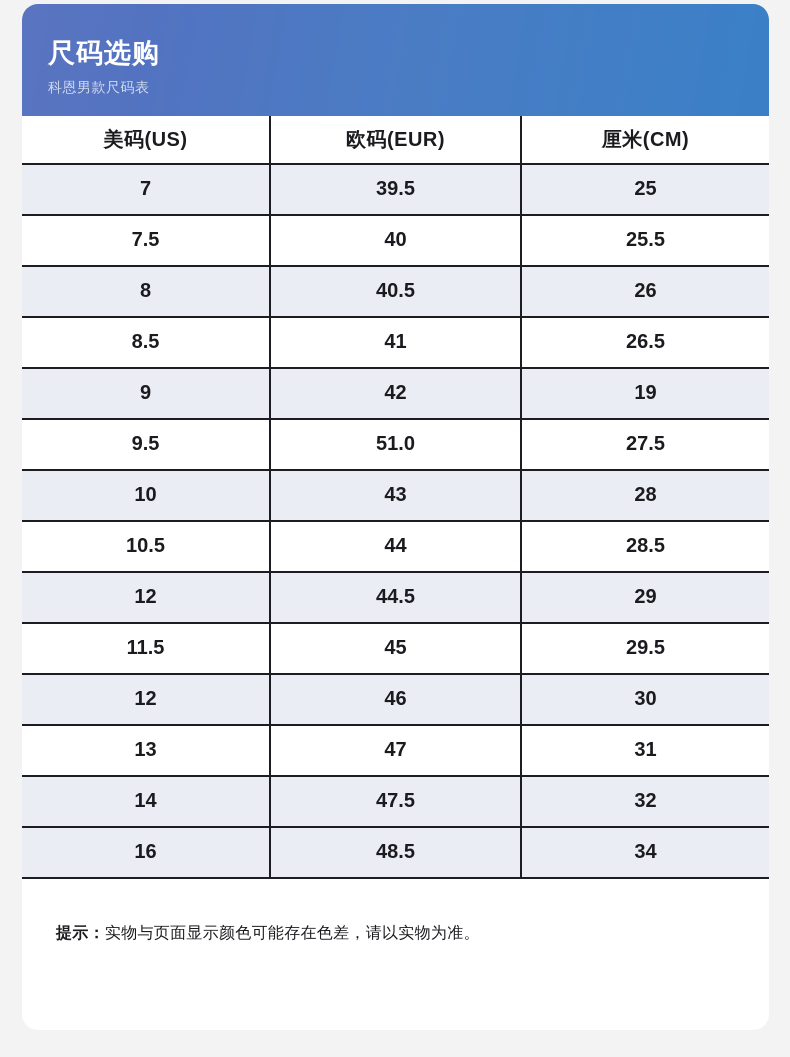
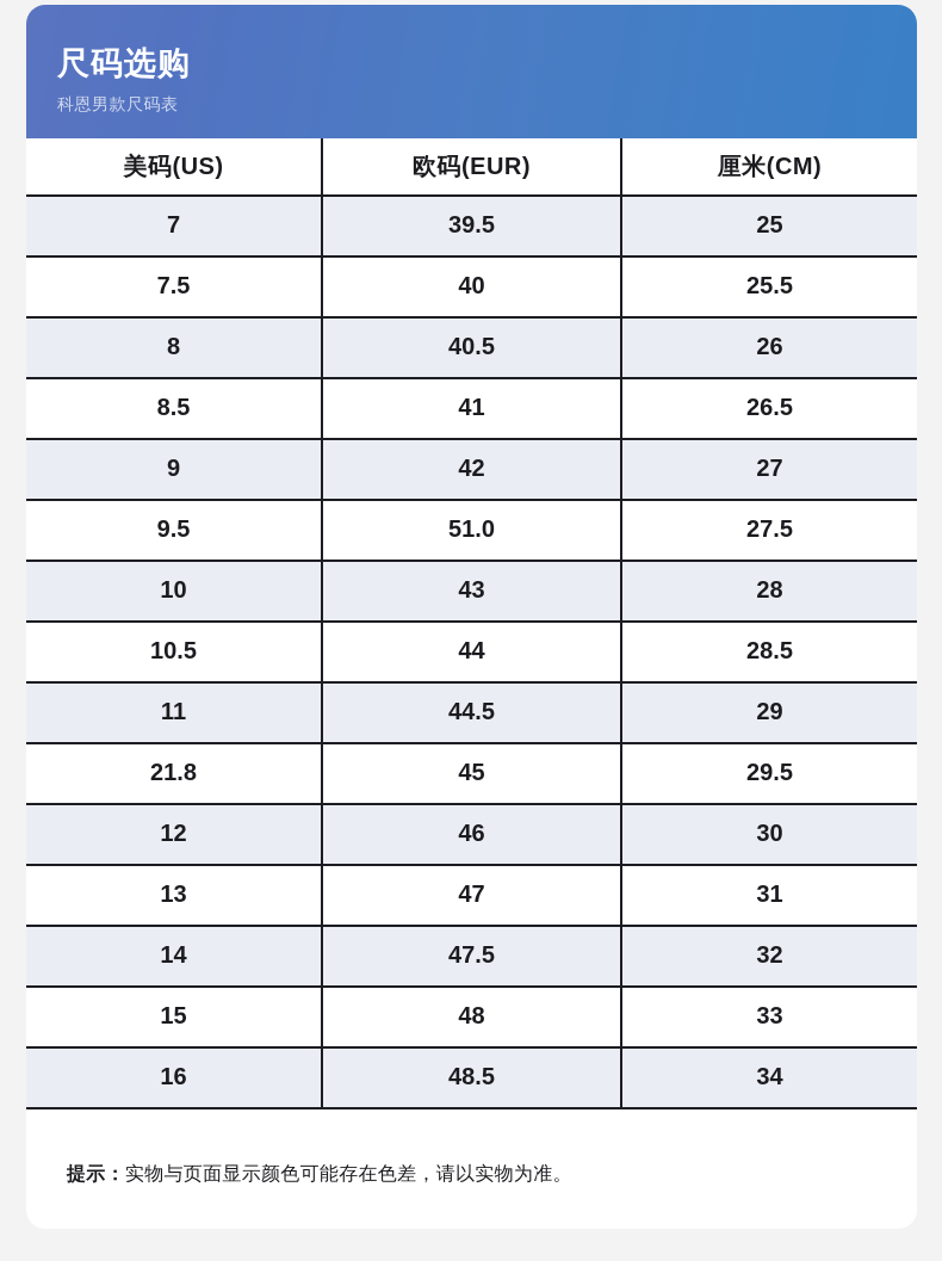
  尺码选购
  科恩男款尺码表
  美码(US)	欧码(EUR)	厘米(CM)
  7	39.5	25
  7.5	40	25.5
  8	40.5	26
  8.5	41	26.5
- 9	42	19
+ 9	42	27
  9.5	51.0	27.5
  10	43	28
  10.5	44	28.5
- 12	44.5	29
+ 11	44.5	29
- 11.5	45	29.5
+ 21.8	45	29.5
  12	46	30
  13	47	31
  14	47.5	32
+ 15	48	33
  16	48.5	34
  提示：实物与页面显示颜色可能存在色差，请以实物为准。
